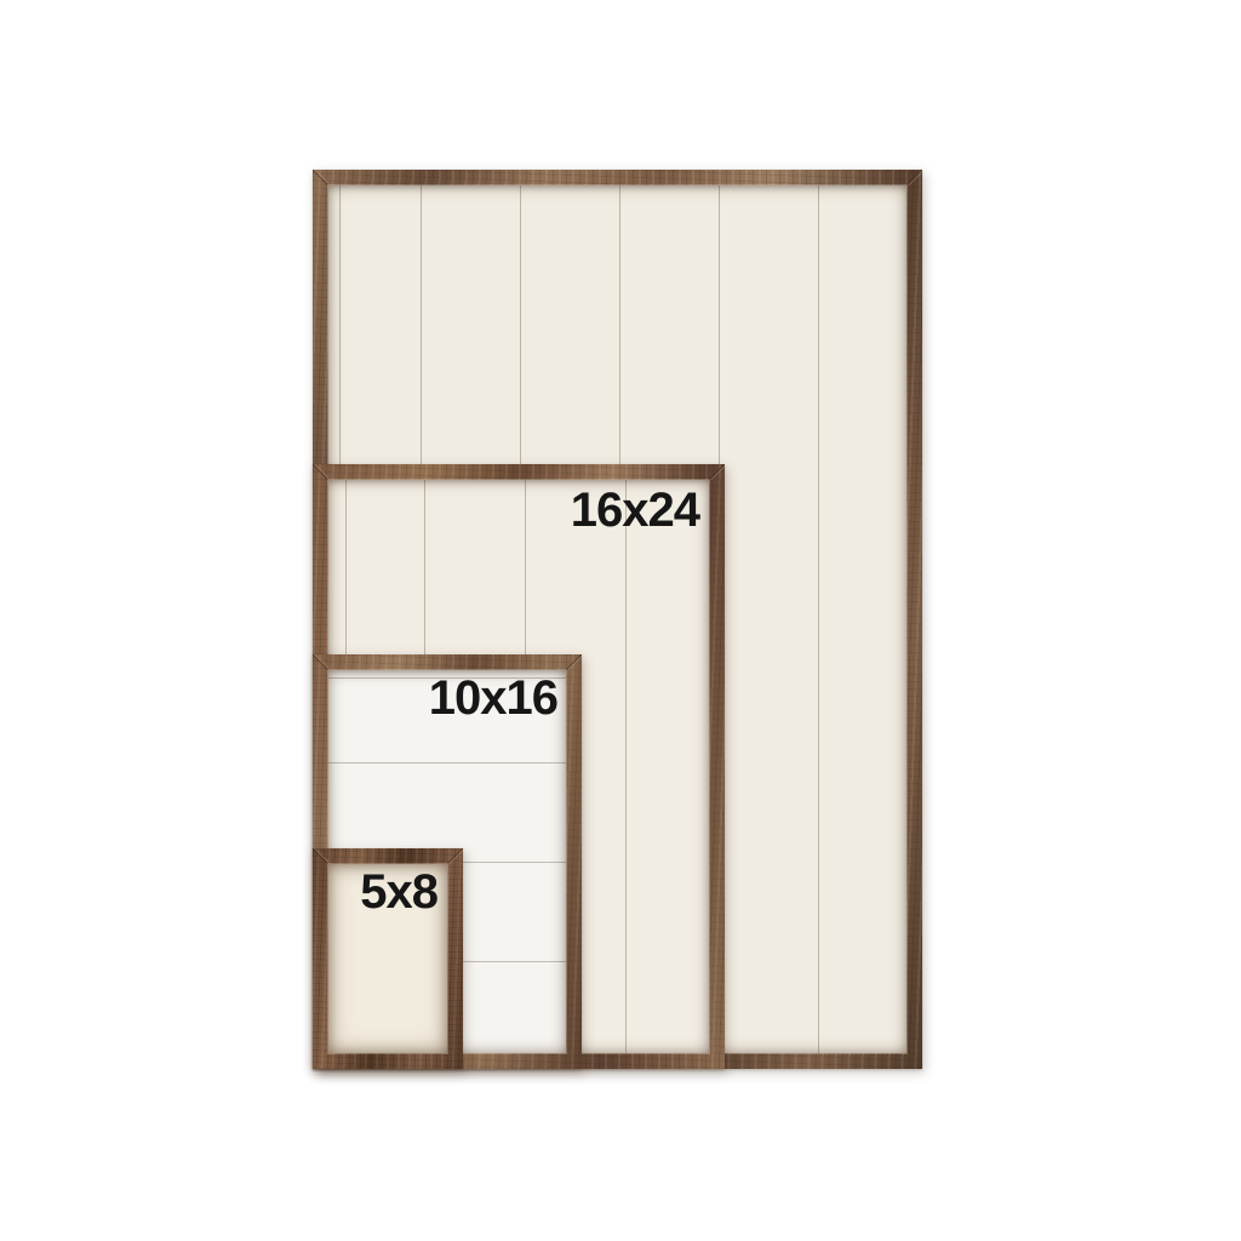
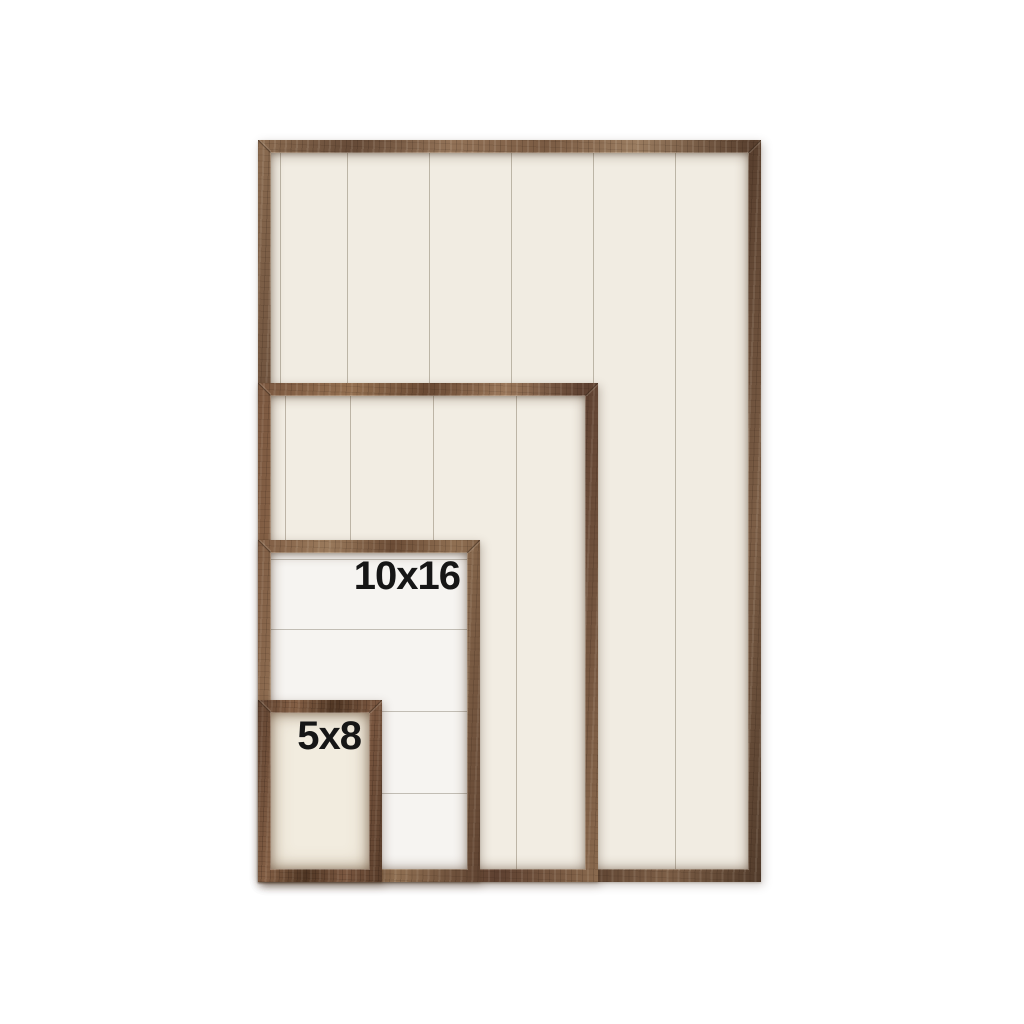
- 16x24
  10x16
  5x8
